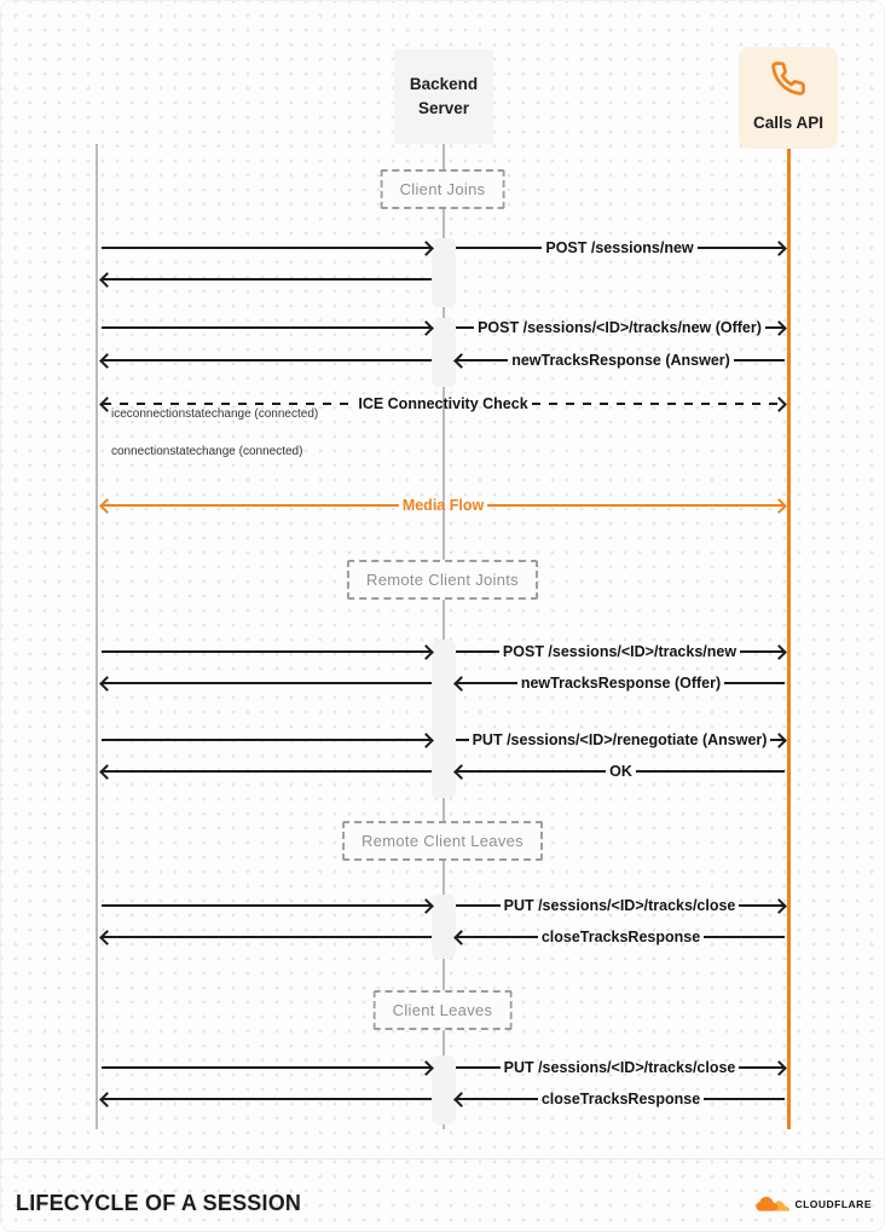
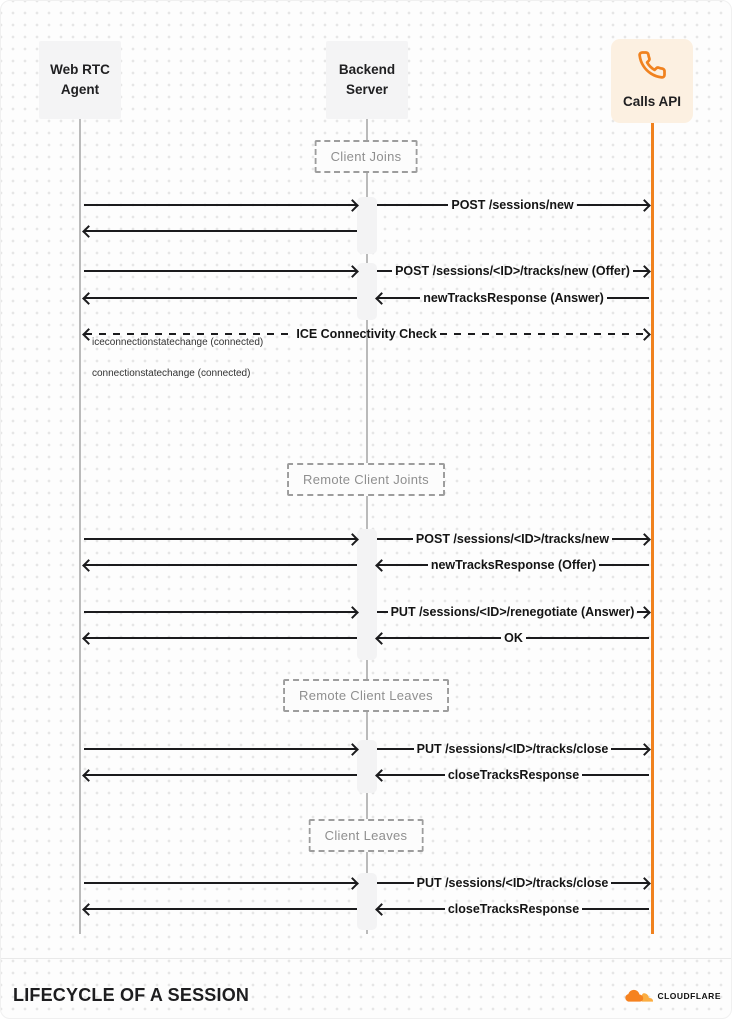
  LIFECYCLE OF A SESSION
  CLOUDFLARE
+ Web RTC
+ Agent
  Backend
  Server
  Calls API
  Client Joins
  Remote Client Joints
  Remote Client Leaves
  Client Leaves
  POST /sessions/new
  POST /sessions/<ID>/tracks/new (Offer)
  newTracksResponse (Answer)
  ICE Connectivity Check
  iceconnectionstatechange (connected)
  connectionstatechange (connected)
- Media Flow
  POST /sessions/<ID>/tracks/new
  newTracksResponse (Offer)
  PUT /sessions/<ID>/renegotiate (Answer)
  OK
  PUT /sessions/<ID>/tracks/close
  closeTracksResponse
  PUT /sessions/<ID>/tracks/close
  closeTracksResponse
